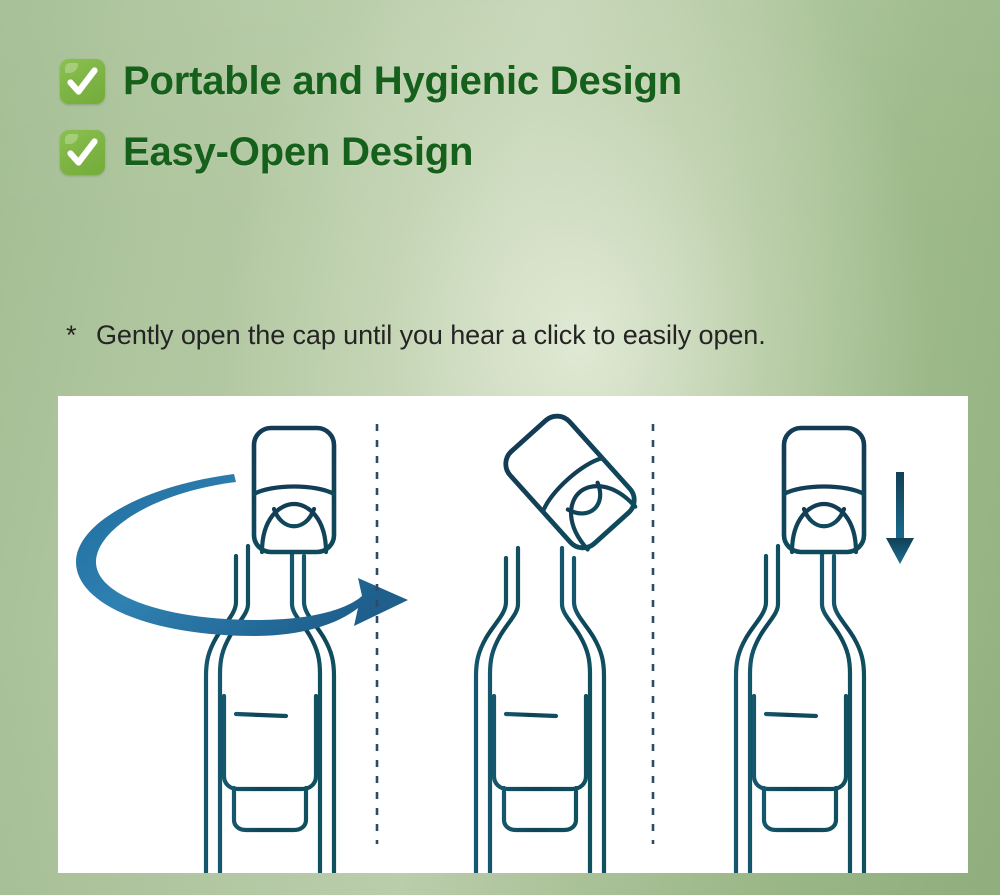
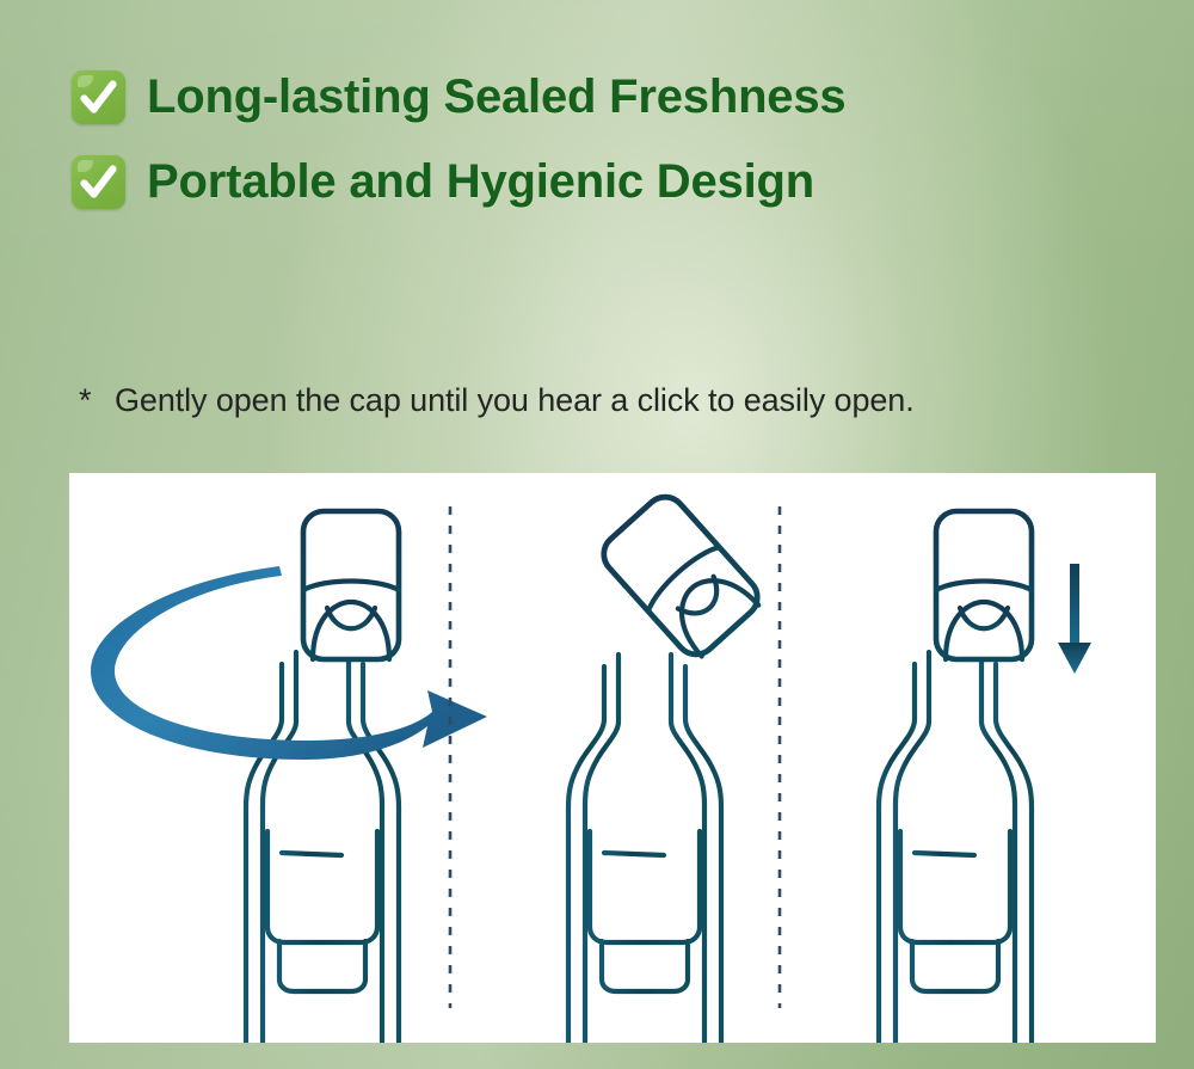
+ Long-lasting Sealed Freshness
  Portable and Hygienic Design
- Easy-Open Design
  *
  Gently open the cap until you hear a click to easily open.
